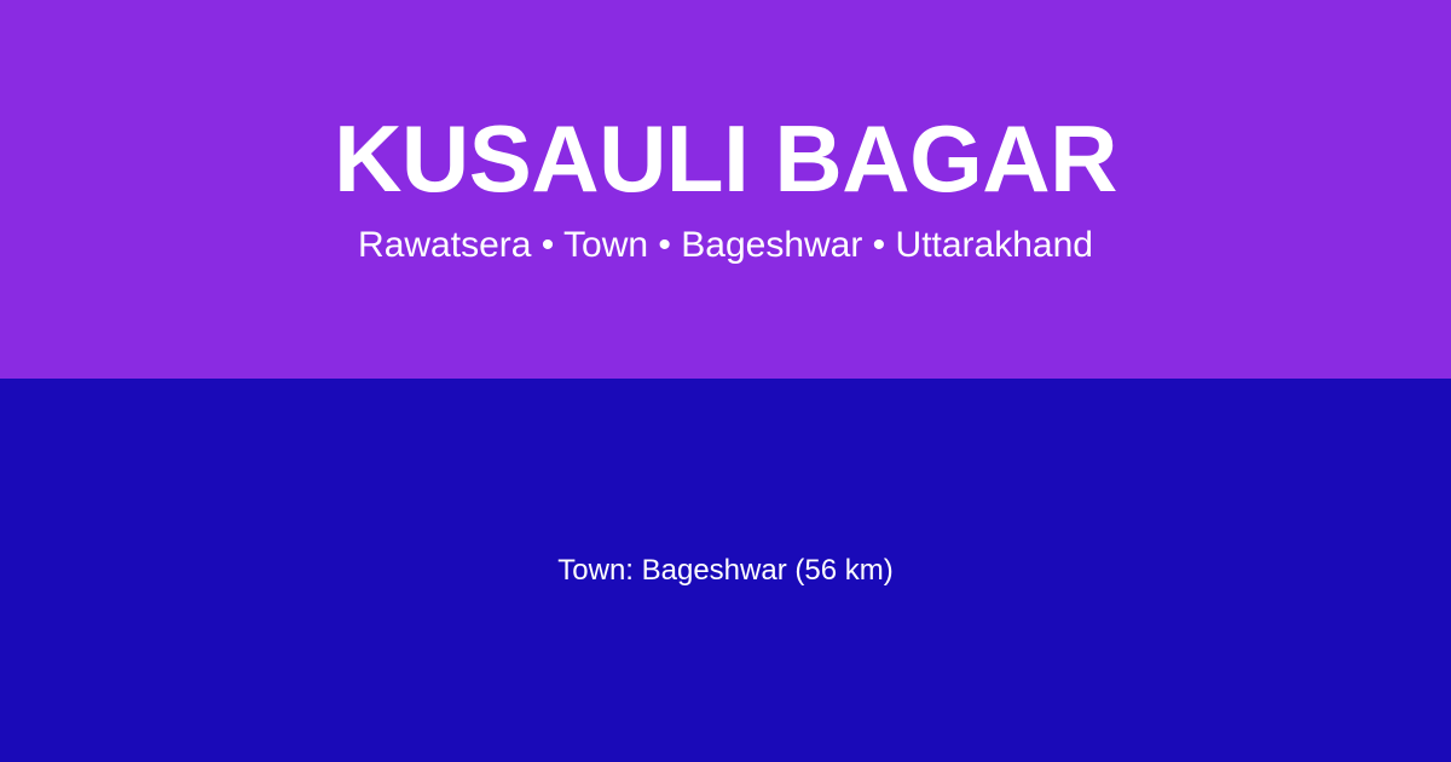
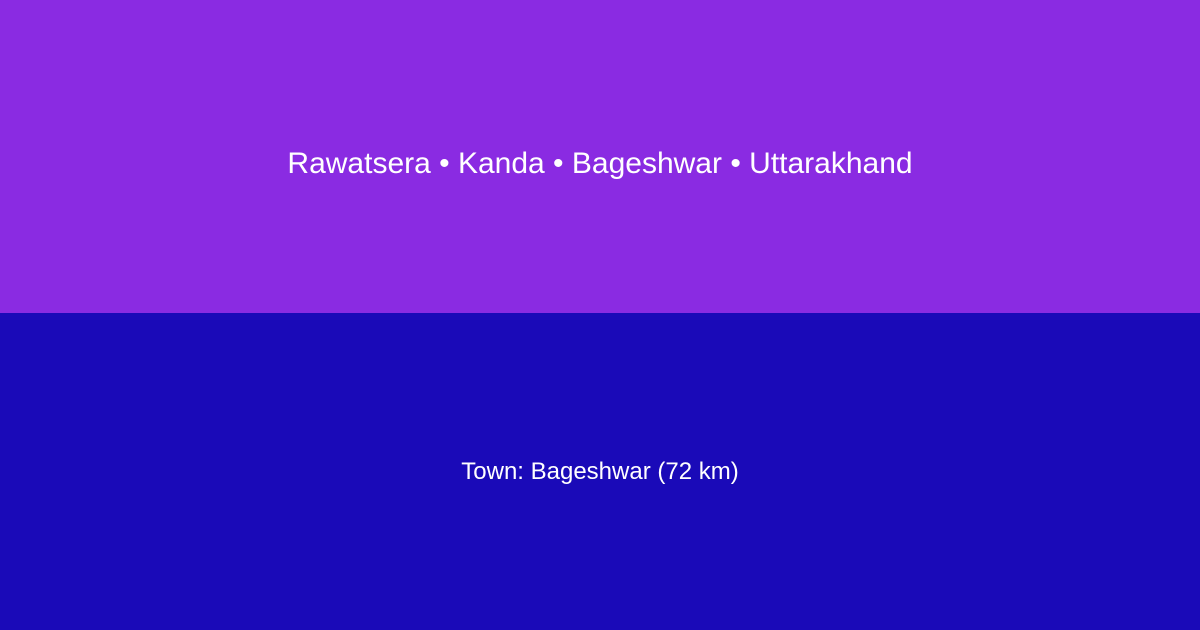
- KUSAULI BAGAR
- Rawatsera • Town • Bageshwar • Uttarakhand
+ Rawatsera • Kanda • Bageshwar • Uttarakhand
- Town: Bageshwar (56 km)
+ Town: Bageshwar (72 km)
